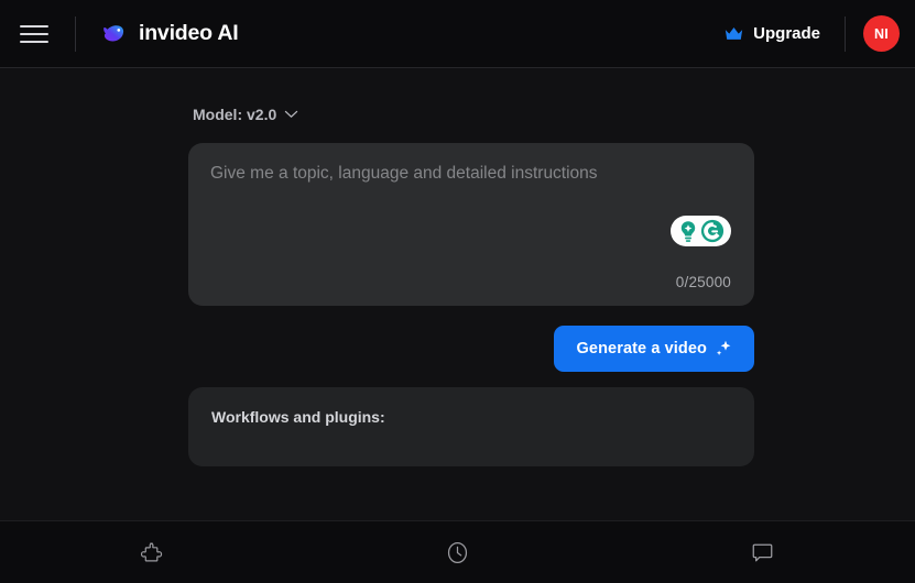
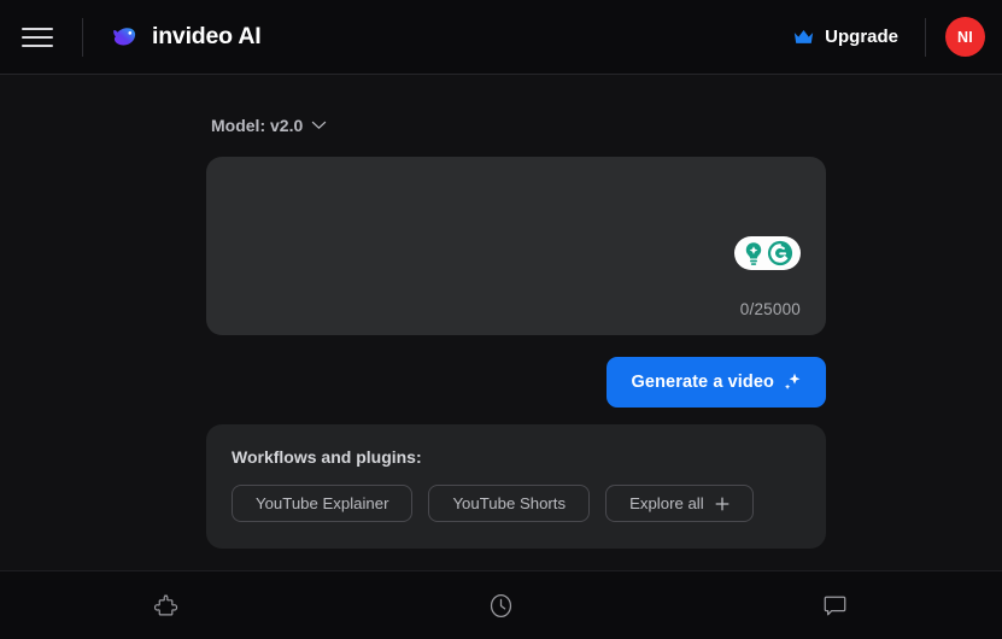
  invideo AI
  Upgrade
  NI
  Model: v2.0
- Give me a topic, language and detailed instructions
  0/25000
  Generate a video
  Workflows and plugins:
+ YouTube Explainer
+ YouTube Shorts
+ Explore all
